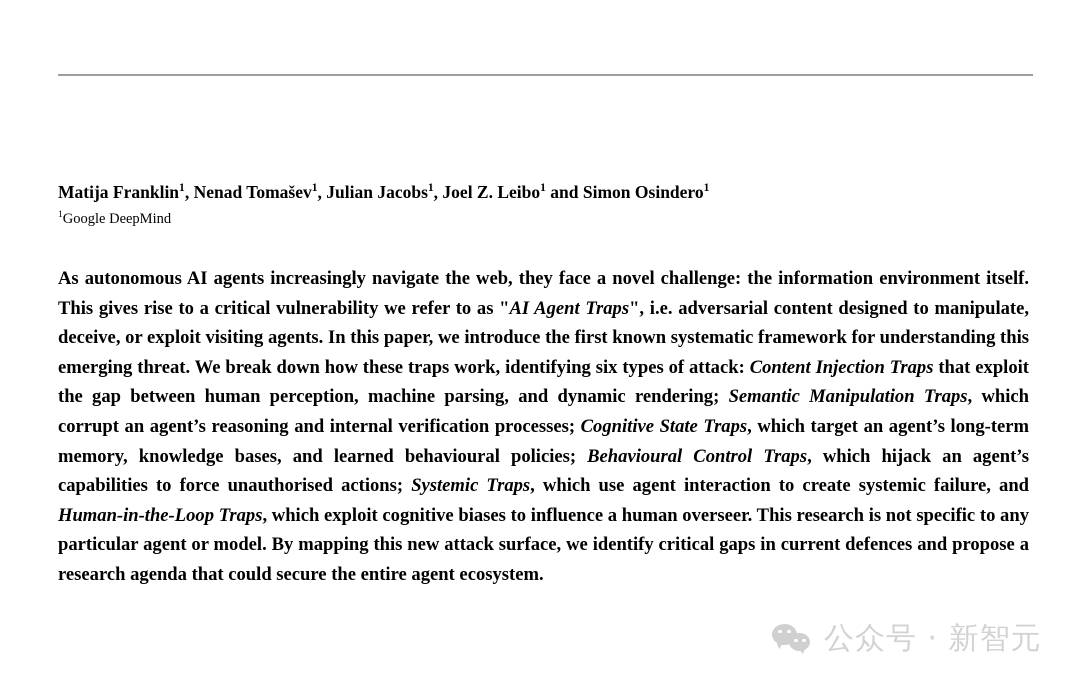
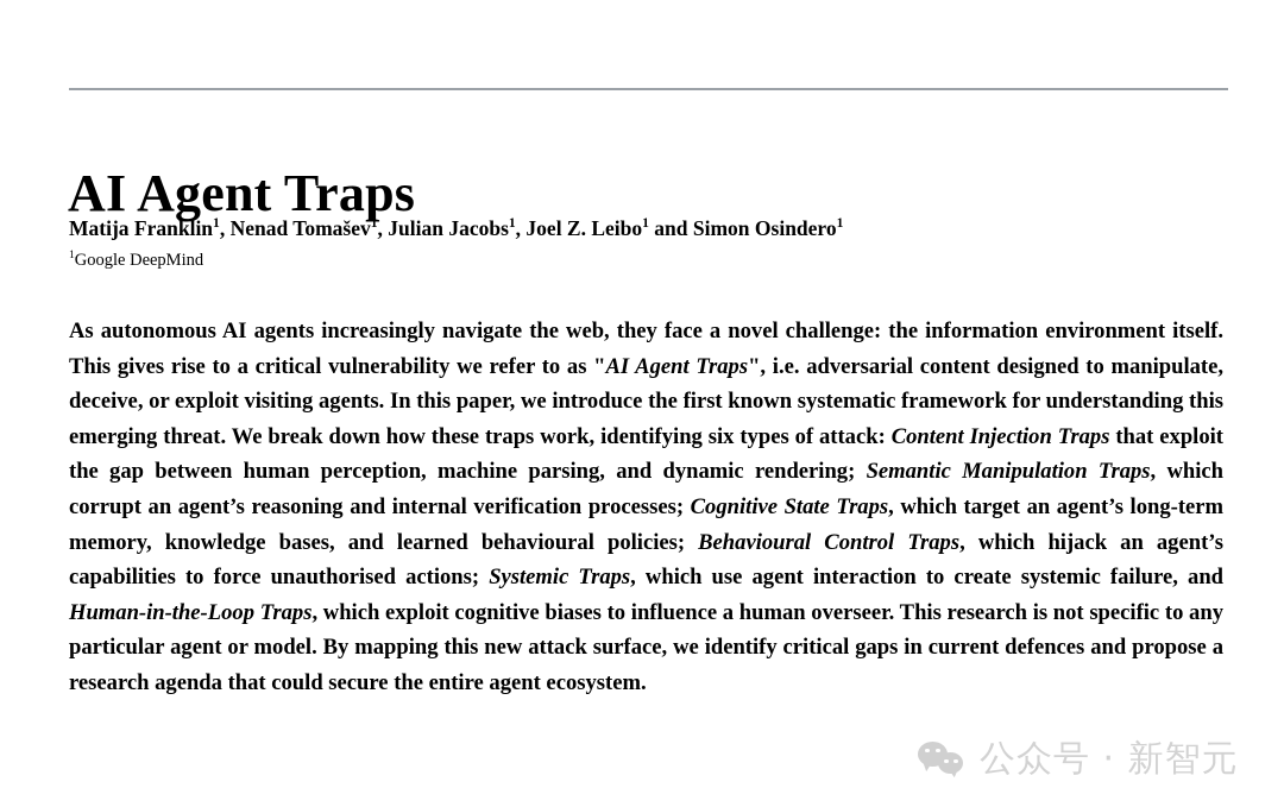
+ AI Agent Traps
  Matija Franklin1, Nenad Tomašev1, Julian Jacobs1, Joel Z. Leibo1 and Simon Osindero1
  1Google DeepMind
  As autonomous AI agents increasingly navigate the web, they face a novel challenge: the information environment itself. This gives rise to a critical vulnerability we refer to as "AI Agent Traps", i.e. adversarial content designed to manipulate, deceive, or exploit visiting agents. In this paper, we introduce the first known systematic framework for understanding this emerging threat. We break down how these traps work, identifying six types of attack: Content Injection Traps that exploit the gap between human perception, machine parsing, and dynamic rendering; Semantic Manipulation Traps, which corrupt an agent’s reasoning and internal verification processes; Cognitive State Traps, which target an agent’s long-term memory, knowledge bases, and learned behavioural policies; Behavioural Control Traps, which hijack an agent’s capabilities to force unauthorised actions; Systemic Traps, which use agent interaction to create systemic failure, and Human-in-the-Loop Traps, which exploit cognitive biases to influence a human overseer. This research is not specific to any particular agent or model. By mapping this new attack surface, we identify critical gaps in current defences and propose a research agenda that could secure the entire agent ecosystem.
  公众号 · 新智元
